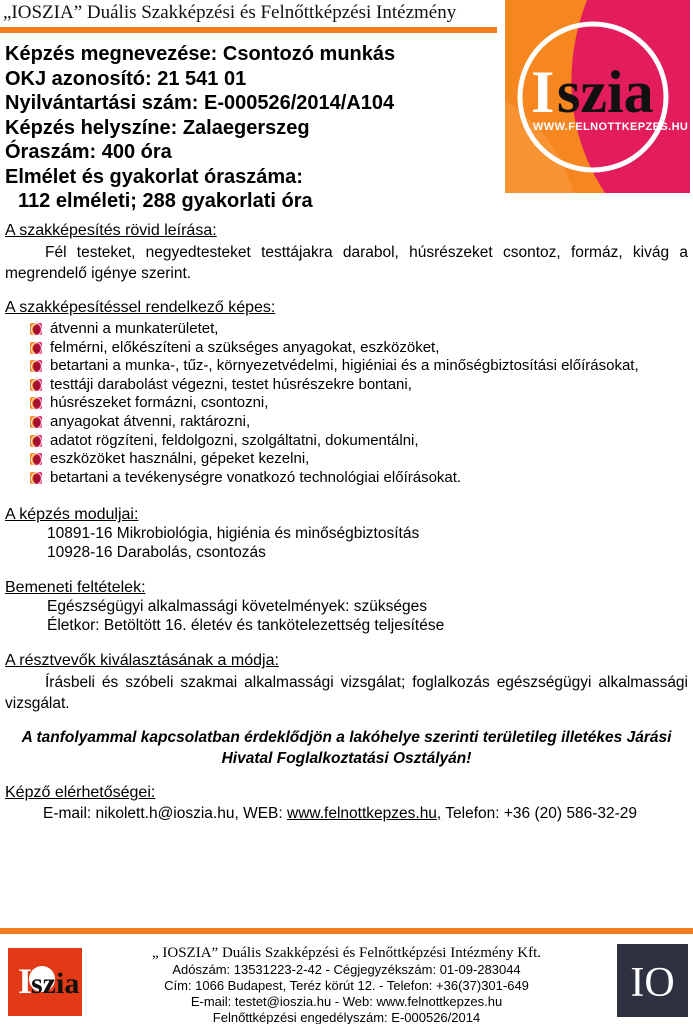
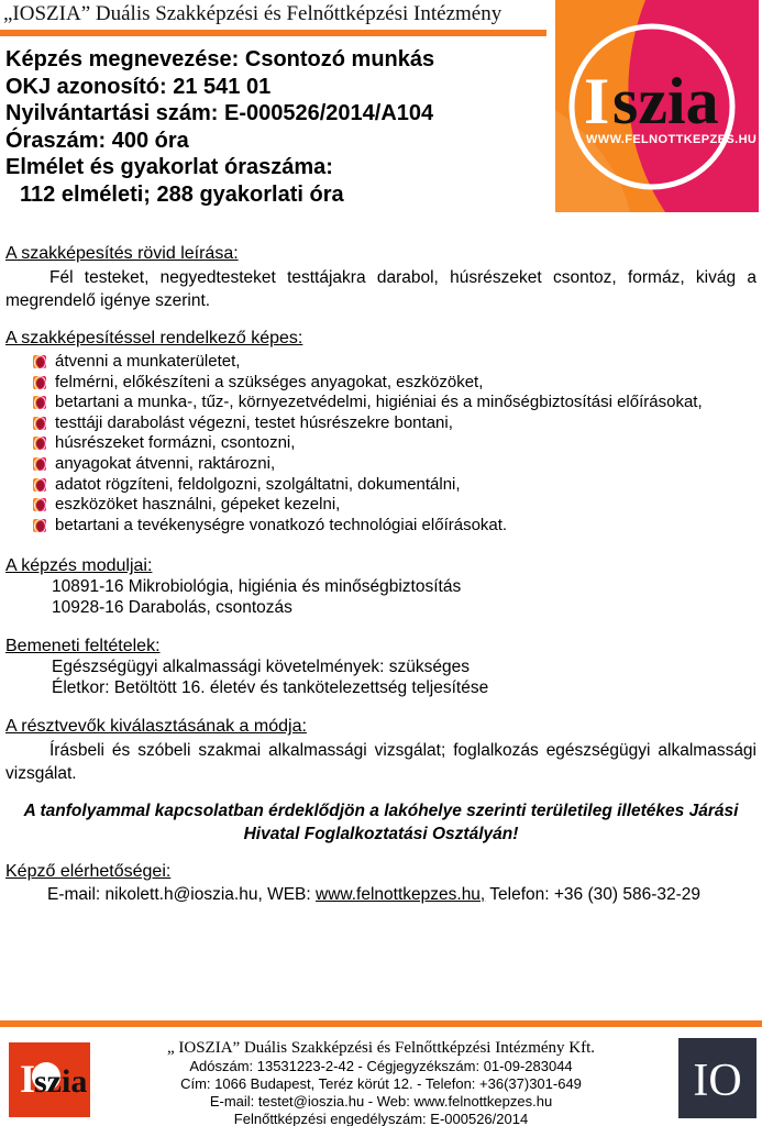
  „IOSZIA” Duális Szakképzési és Felnőttképzési Intézmény
  I
  szia
  WWW.FELNOTTKEPZES.HU
  Képzés megnevezése: Csontozó munkás
  OKJ azonosító: 21 541 01
  Nyilvántartási szám: E-000526/2014/A104
- Képzés helyszíne: Zalaegerszeg
  Óraszám: 400 óra
  Elmélet és gyakorlat óraszáma:
  112 elméleti; 288 gyakorlati óra
  A szakképesítés rövid leírása:
  Fél testeket, negyedtesteket testtájakra darabol, húsrészeket csontoz, formáz, kivág a megrendelő igénye szerint.
  A szakképesítéssel rendelkező képes:
  átvenni a munkaterületet,
  felmérni, előkészíteni a szükséges anyagokat, eszközöket,
  betartani a munka-, tűz-, környezetvédelmi, higiéniai és a minőségbiztosítási előírásokat,
  testtáji darabolást végezni, testet húsrészekre bontani,
  húsrészeket formázni, csontozni,
  anyagokat átvenni, raktározni,
  adatot rögzíteni, feldolgozni, szolgáltatni, dokumentálni,
  eszközöket használni, gépeket kezelni,
  betartani a tevékenységre vonatkozó technológiai előírásokat.
  A képzés moduljai:
  10891-16 Mikrobiológia, higiénia és minőségbiztosítás
  10928-16 Darabolás, csontozás
  Bemeneti feltételek:
  Egészségügyi alkalmassági követelmények: szükséges
  Életkor: Betöltött 16. életév és tankötelezettség teljesítése
  A résztvevők kiválasztásának a módja:
  Írásbeli és szóbeli szakmai alkalmassági vizsgálat; foglalkozás egészségügyi alkalmassági vizsgálat.
  A tanfolyammal kapcsolatban érdeklődjön a lakóhelye szerinti területileg illetékes Járási Hivatal Foglalkoztatási Osztályán!
  Képző elérhetőségei:
- E-mail: nikolett.h@ioszia.hu, WEB: www.felnottkepzes.hu, Telefon: +36 (20) 586-32-29
+ E-mail: nikolett.h@ioszia.hu, WEB: www.felnottkepzes.hu, Telefon: +36 (30) 586-32-29
  I
  szia
  „ IOSZIA” Duális Szakképzési és Felnőttképzési Intézmény Kft.
  Adószám: 13531223-2-42 - Cégjegyzékszám: 01-09-283044
  Cím: 1066 Budapest, Teréz körút 12. - Telefon: +36(37)301-649
  E-mail: testet@ioszia.hu - Web: www.felnottkepzes.hu
  Felnőttképzési engedélyszám: E-000526/2014
  IO
